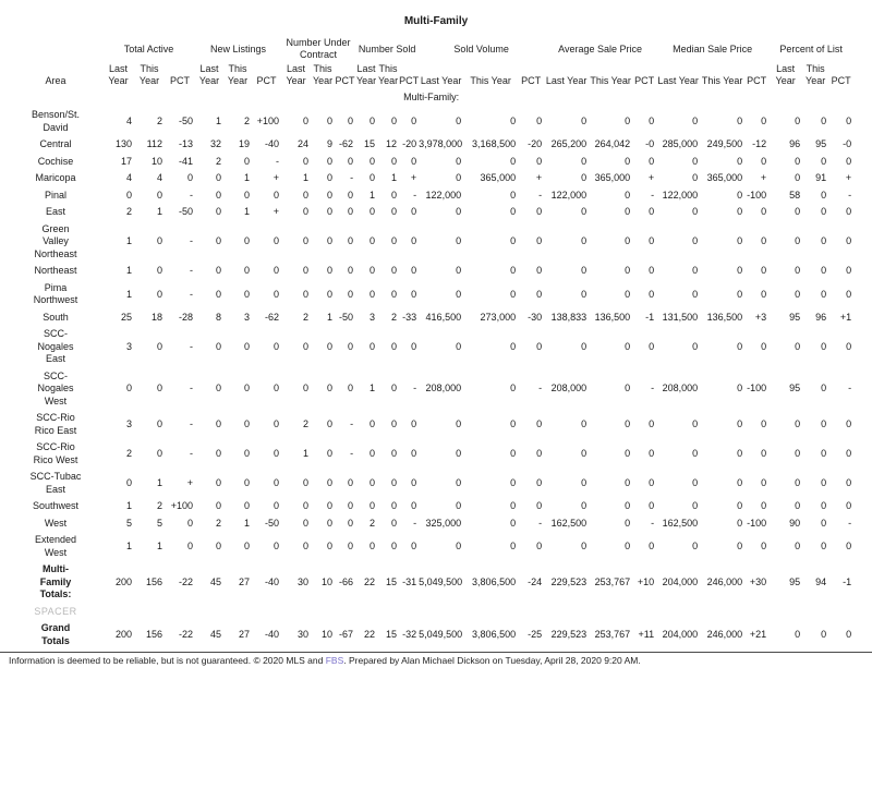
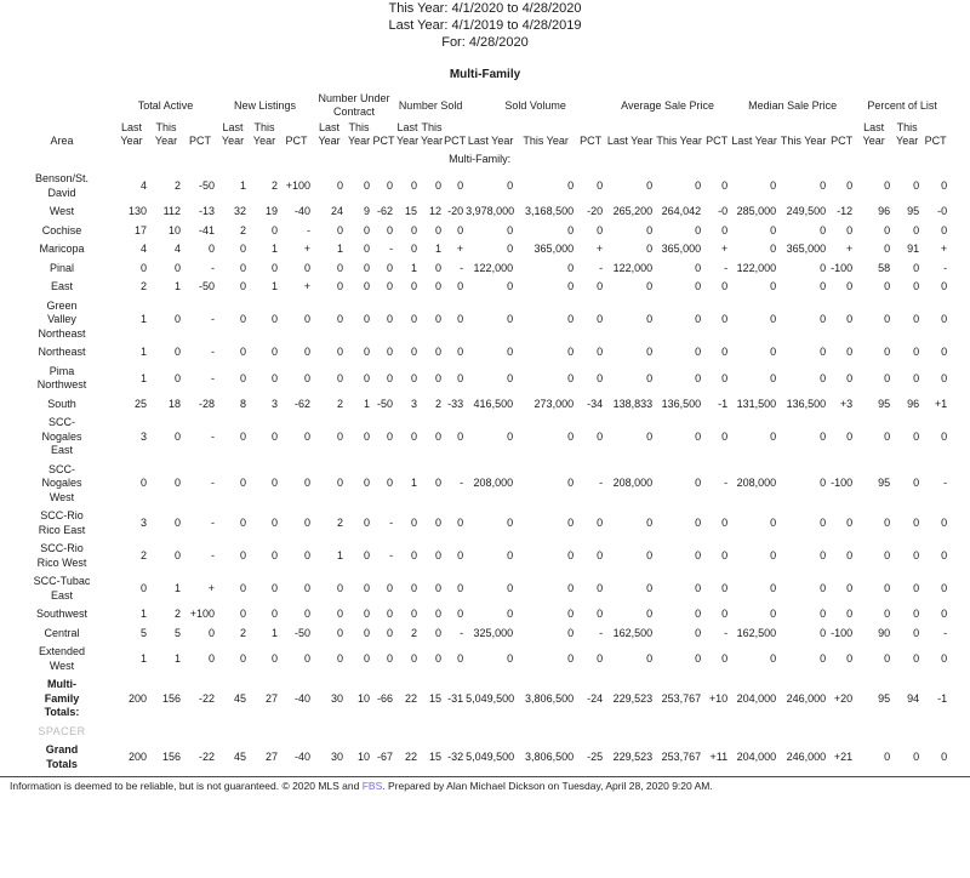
+ This Year: 4/1/2020 to 4/28/2020
+ Last Year: 4/1/2019 to 4/28/2019
+ For: 4/28/2020
  Multi-Family
  	Total Active	New Listings	Number Under Contract	Number Sold	Sold Volume	Average Sale Price	Median Sale Price	Percent of List
  Area	Last Year	This Year	PCT	Last Year	This Year	PCT	Last Year	This Year	PCT	Last Year	This Year	PCT	Last Year	This Year	PCT	Last Year	This Year	PCT	Last Year	This Year	PCT	Last Year	This Year	PCT
  Multi-Family:
  Benson/St. David	4	2	-50	1	2	+100	0	0	0	0	0	0	0	0	0	0	0	0	0	0	0	0	0	0
- Central	130	112	-13	32	19	-40	24	9	-62	15	12	-20	3,978,000	3,168,500	-20	265,200	264,042	-0	285,000	249,500	-12	96	95	-0
+ West	130	112	-13	32	19	-40	24	9	-62	15	12	-20	3,978,000	3,168,500	-20	265,200	264,042	-0	285,000	249,500	-12	96	95	-0
  Cochise	17	10	-41	2	0	-	0	0	0	0	0	0	0	0	0	0	0	0	0	0	0	0	0	0
  Maricopa	4	4	0	0	1	+	1	0	-	0	1	+	0	365,000	+	0	365,000	+	0	365,000	+	0	91	+
  Pinal	0	0	-	0	0	0	0	0	0	1	0	-	122,000	0	-	122,000	0	-	122,000	0	-100	58	0	-
  East	2	1	-50	0	1	+	0	0	0	0	0	0	0	0	0	0	0	0	0	0	0	0	0	0
  Green Valley Northeast	1	0	-	0	0	0	0	0	0	0	0	0	0	0	0	0	0	0	0	0	0	0	0	0
  Northeast	1	0	-	0	0	0	0	0	0	0	0	0	0	0	0	0	0	0	0	0	0	0	0	0
  Pima Northwest	1	0	-	0	0	0	0	0	0	0	0	0	0	0	0	0	0	0	0	0	0	0	0	0
- South	25	18	-28	8	3	-62	2	1	-50	3	2	-33	416,500	273,000	-30	138,833	136,500	-1	131,500	136,500	+3	95	96	+1
+ South	25	18	-28	8	3	-62	2	1	-50	3	2	-33	416,500	273,000	-34	138,833	136,500	-1	131,500	136,500	+3	95	96	+1
  SCC-Nogales East	3	0	-	0	0	0	0	0	0	0	0	0	0	0	0	0	0	0	0	0	0	0	0	0
  SCC-Nogales West	0	0	-	0	0	0	0	0	0	1	0	-	208,000	0	-	208,000	0	-	208,000	0	-100	95	0	-
  SCC-Rio Rico East	3	0	-	0	0	0	2	0	-	0	0	0	0	0	0	0	0	0	0	0	0	0	0	0
  SCC-Rio Rico West	2	0	-	0	0	0	1	0	-	0	0	0	0	0	0	0	0	0	0	0	0	0	0	0
  SCC-Tubac East	0	1	+	0	0	0	0	0	0	0	0	0	0	0	0	0	0	0	0	0	0	0	0	0
  Southwest	1	2	+100	0	0	0	0	0	0	0	0	0	0	0	0	0	0	0	0	0	0	0	0	0
- West	5	5	0	2	1	-50	0	0	0	2	0	-	325,000	0	-	162,500	0	-	162,500	0	-100	90	0	-
+ Central	5	5	0	2	1	-50	0	0	0	2	0	-	325,000	0	-	162,500	0	-	162,500	0	-100	90	0	-
  Extended West	1	1	0	0	0	0	0	0	0	0	0	0	0	0	0	0	0	0	0	0	0	0	0	0
- Multi-Family Totals:	200	156	-22	45	27	-40	30	10	-66	22	15	-31	5,049,500	3,806,500	-24	229,523	253,767	+10	204,000	246,000	+30	95	94	-1
+ Multi-Family Totals:	200	156	-22	45	27	-40	30	10	-66	22	15	-31	5,049,500	3,806,500	-24	229,523	253,767	+10	204,000	246,000	+20	95	94	-1
  SPACER
  Grand Totals	200	156	-22	45	27	-40	30	10	-67	22	15	-32	5,049,500	3,806,500	-25	229,523	253,767	+11	204,000	246,000	+21	0	0	0
  Information is deemed to be reliable, but is not guaranteed. © 2020 MLS and FBS. Prepared by Alan Michael Dickson on Tuesday, April 28, 2020 9:20 AM.
